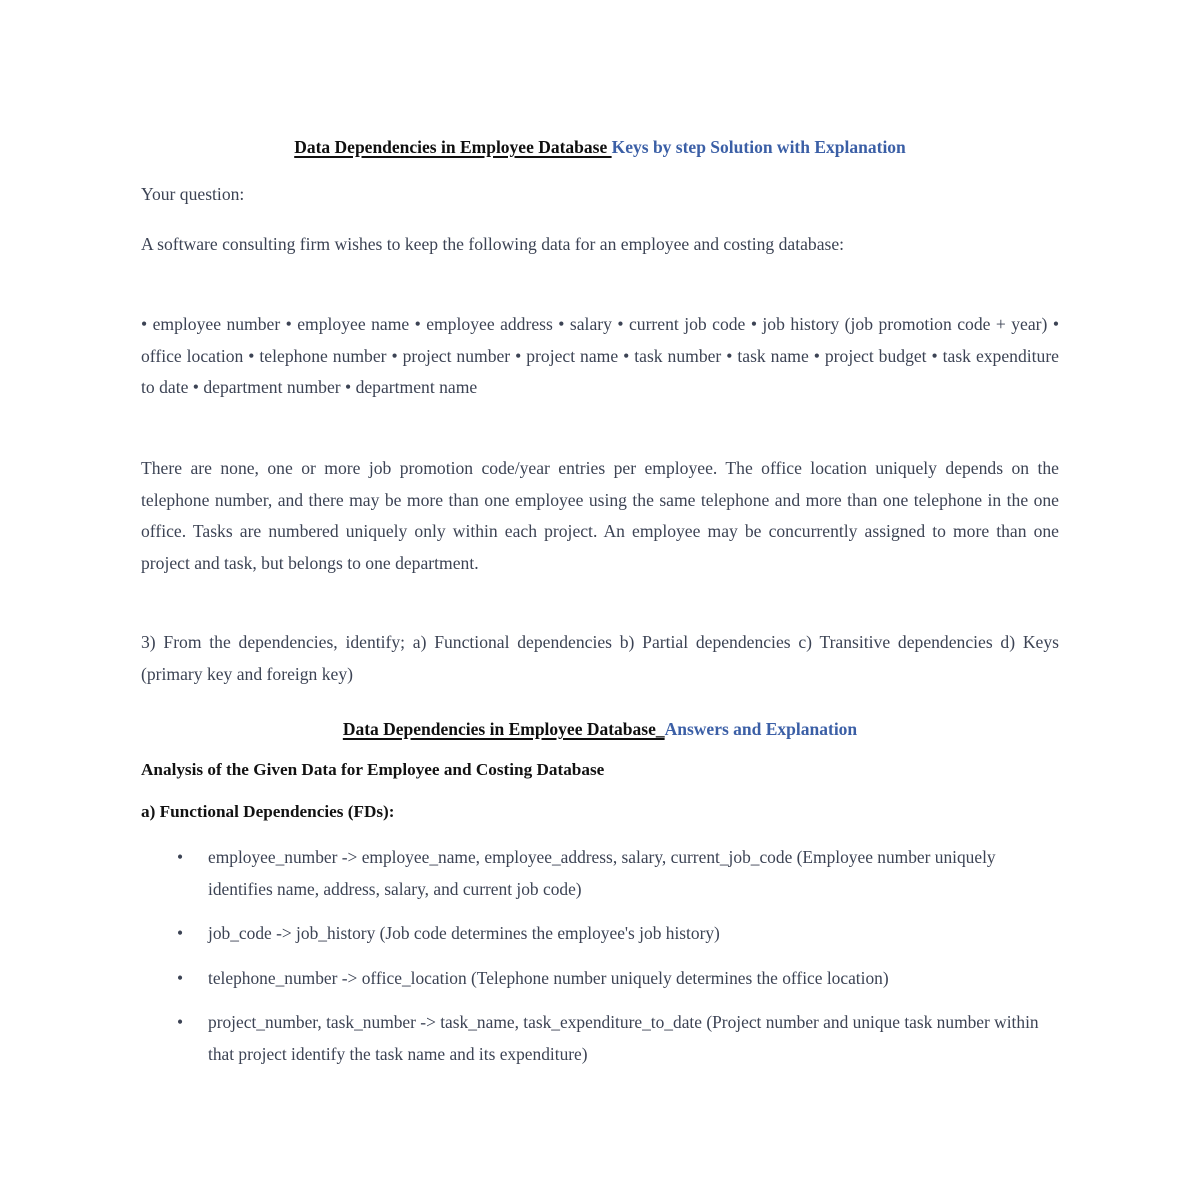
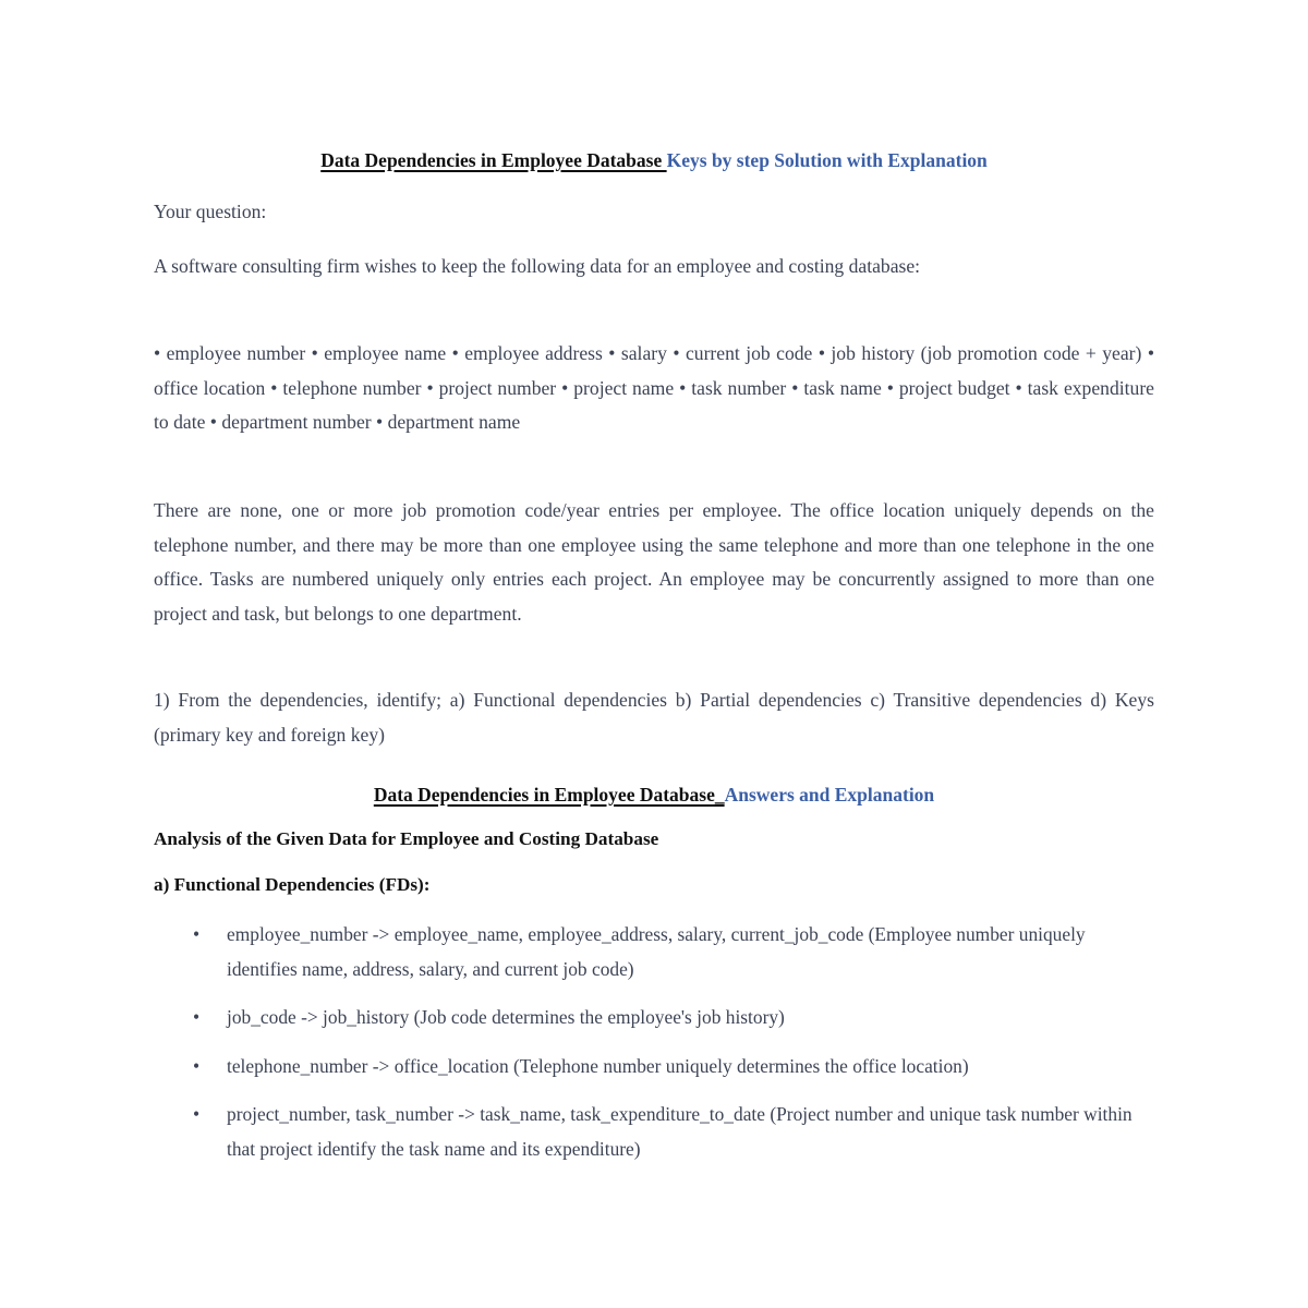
  Data Dependencies in Employee Database Keys by step Solution with Explanation
  Your question:
  A software consulting firm wishes to keep the following data for an employee and costing database:
  • employee number • employee name • employee address • salary • current job code • job history (job promotion code + year) • office location • telephone number • project number • project name • task number • task name • project budget • task expenditure to date • department number • department name
- There are none, one or more job promotion code/year entries per employee. The office location uniquely depends on the telephone number, and there may be more than one employee using the same telephone and more than one telephone in the one office. Tasks are numbered uniquely only within each project. An employee may be concurrently assigned to more than one project and task, but belongs to one department.
+ There are none, one or more job promotion code/year entries per employee. The office location uniquely depends on the telephone number, and there may be more than one employee using the same telephone and more than one telephone in the one office. Tasks are numbered uniquely only entries each project. An employee may be concurrently assigned to more than one project and task, but belongs to one department.
- 3) From the dependencies, identify; a) Functional dependencies b) Partial dependencies c) Transitive dependencies d) Keys (primary key and foreign key)
+ 1) From the dependencies, identify; a) Functional dependencies b) Partial dependencies c) Transitive dependencies d) Keys (primary key and foreign key)
  Data Dependencies in Employee Database_Answers and Explanation
  Analysis of the Given Data for Employee and Costing Database
  a) Functional Dependencies (FDs):
  •
  employee_number -> employee_name, employee_address, salary, current_job_code (Employee number uniquely identifies name, address, salary, and current job code)
  •
  job_code -> job_history (Job code determines the employee's job history)
  •
  telephone_number -> office_location (Telephone number uniquely determines the office location)
  •
  project_number, task_number -> task_name, task_expenditure_to_date (Project number and unique task number within that project identify the task name and its expenditure)
